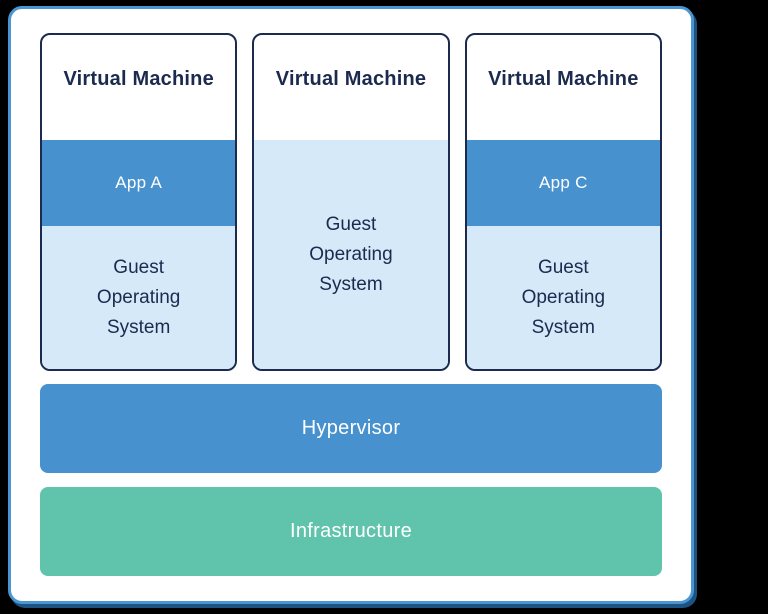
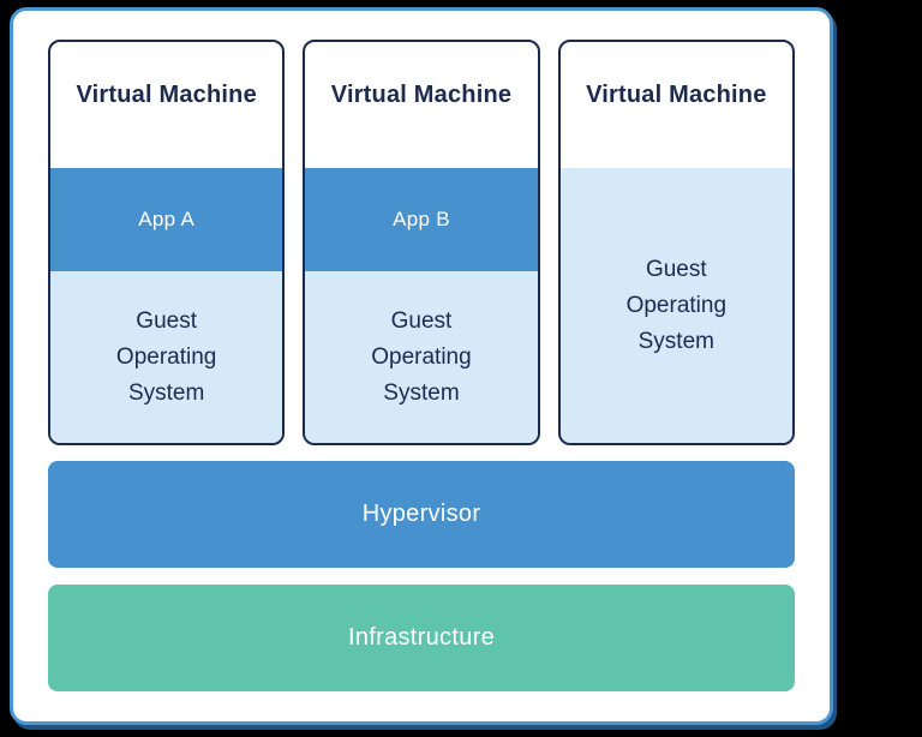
  Virtual Machine
  App A
  Guest Operating System
  Virtual Machine
+ App B
  Guest Operating System
  Virtual Machine
- App C
  Guest Operating System
  Hypervisor
  Infrastructure
